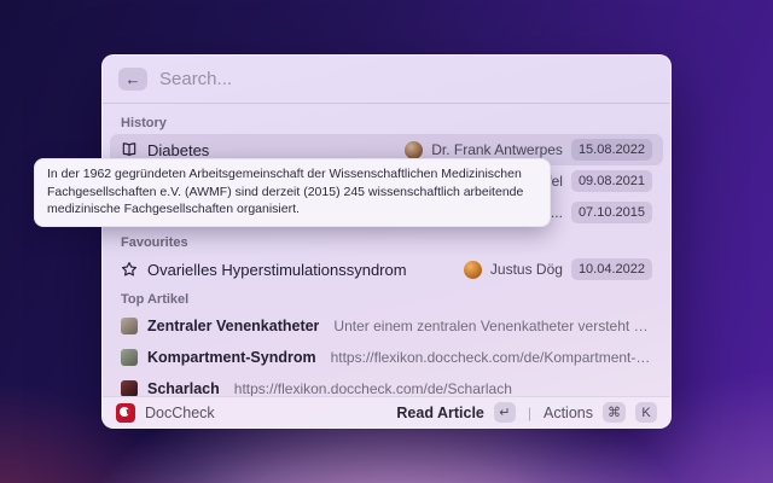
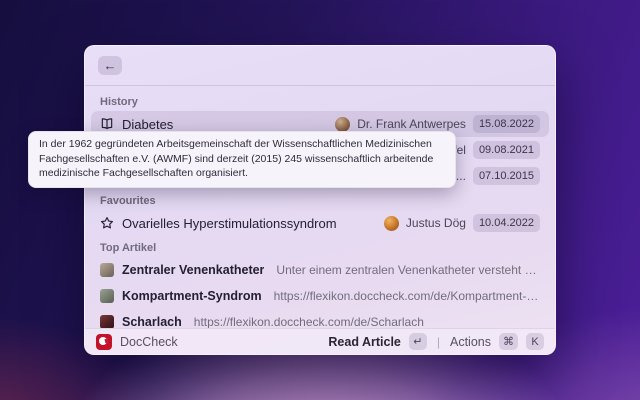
  ←
- Search...
  History
  Diabetes
  Dr. Frank Antwerpes
  15.08.2022
  09.08.2021
  07.10.2015
  Favourites
  Ovarielles Hyperstimulationssyndrom
  Justus Dög
  10.04.2022
  Top Artikel
  Zentraler Venenkatheter
  Kompartment-Syndrom
  https://flexikon.doccheck.com/de/Kompartment-Sy
  Scharlach
  https://flexikon.doccheck.com/de/Scharlach
  DocCheck
  Read Article
  ↵
  |
  Actions
  ⌘
  K
  In der 1962 gegründeten Arbeitsgemeinschaft der Wissenschaftlichen Medizinischen Fachgesellschaften e.V. (AWMF) sind derzeit (2015) 245 wissenschaftlich arbeitende medizinische Fachgesellschaften organisiert.
